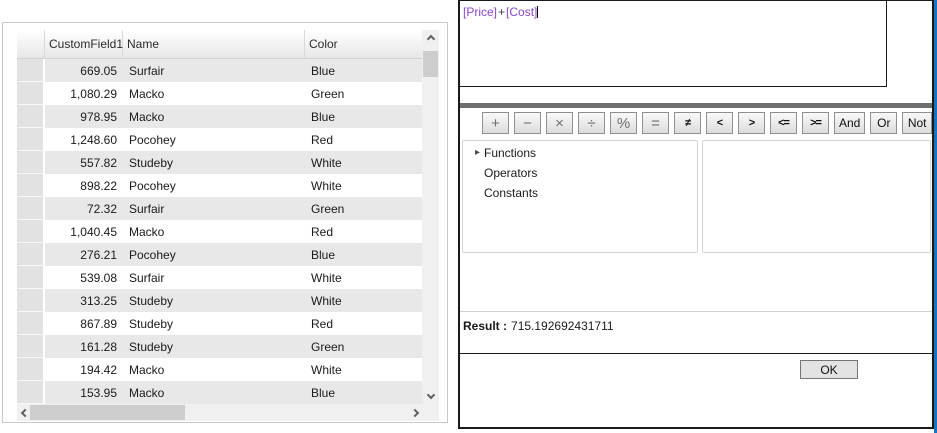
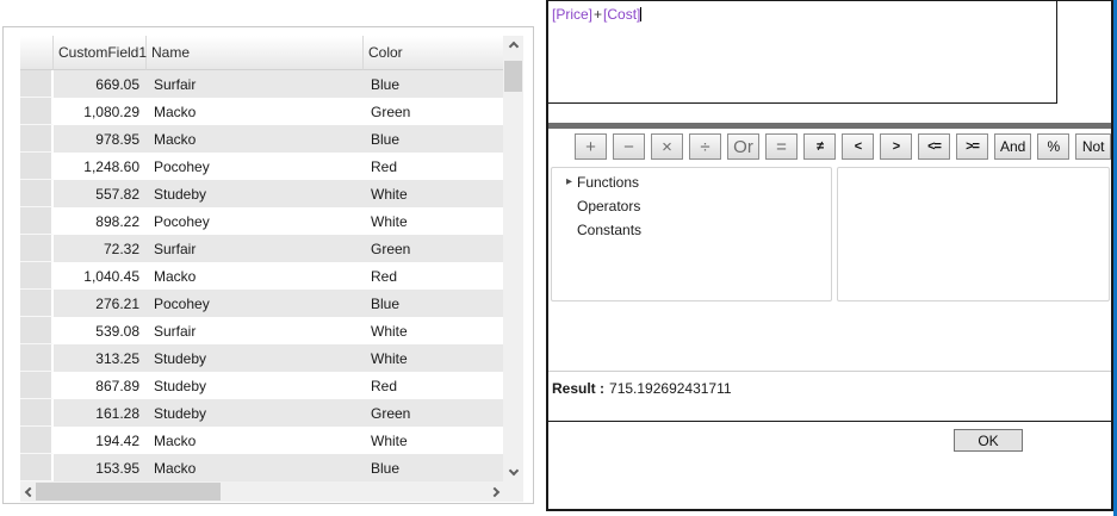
  CustomField1
  Name
  Color
  669.05
  Surfair
  Blue
  1,080.29
  Macko
  Green
  978.95
  Macko
  Blue
  1,248.60
  Pocohey
  Red
  557.82
  Studeby
  White
  898.22
  Pocohey
  White
  72.32
  Surfair
  Green
  1,040.45
  Macko
  Red
  276.21
  Pocohey
  Blue
  539.08
  Surfair
  White
  313.25
  Studeby
  White
  867.89
  Studeby
  Red
  161.28
  Studeby
  Green
  194.42
  Macko
  White
  153.95
  Macko
  Blue
  [Price]+[Cost]
  +
  −
  ×
  ÷
- %
+ Or
  =
  ≠
  <
  >
  <=
  >=
  And
- Or
+ %
  Not
  ▸
  Functions
  Operators
  Constants
  Result : 715.192692431711
  OK
